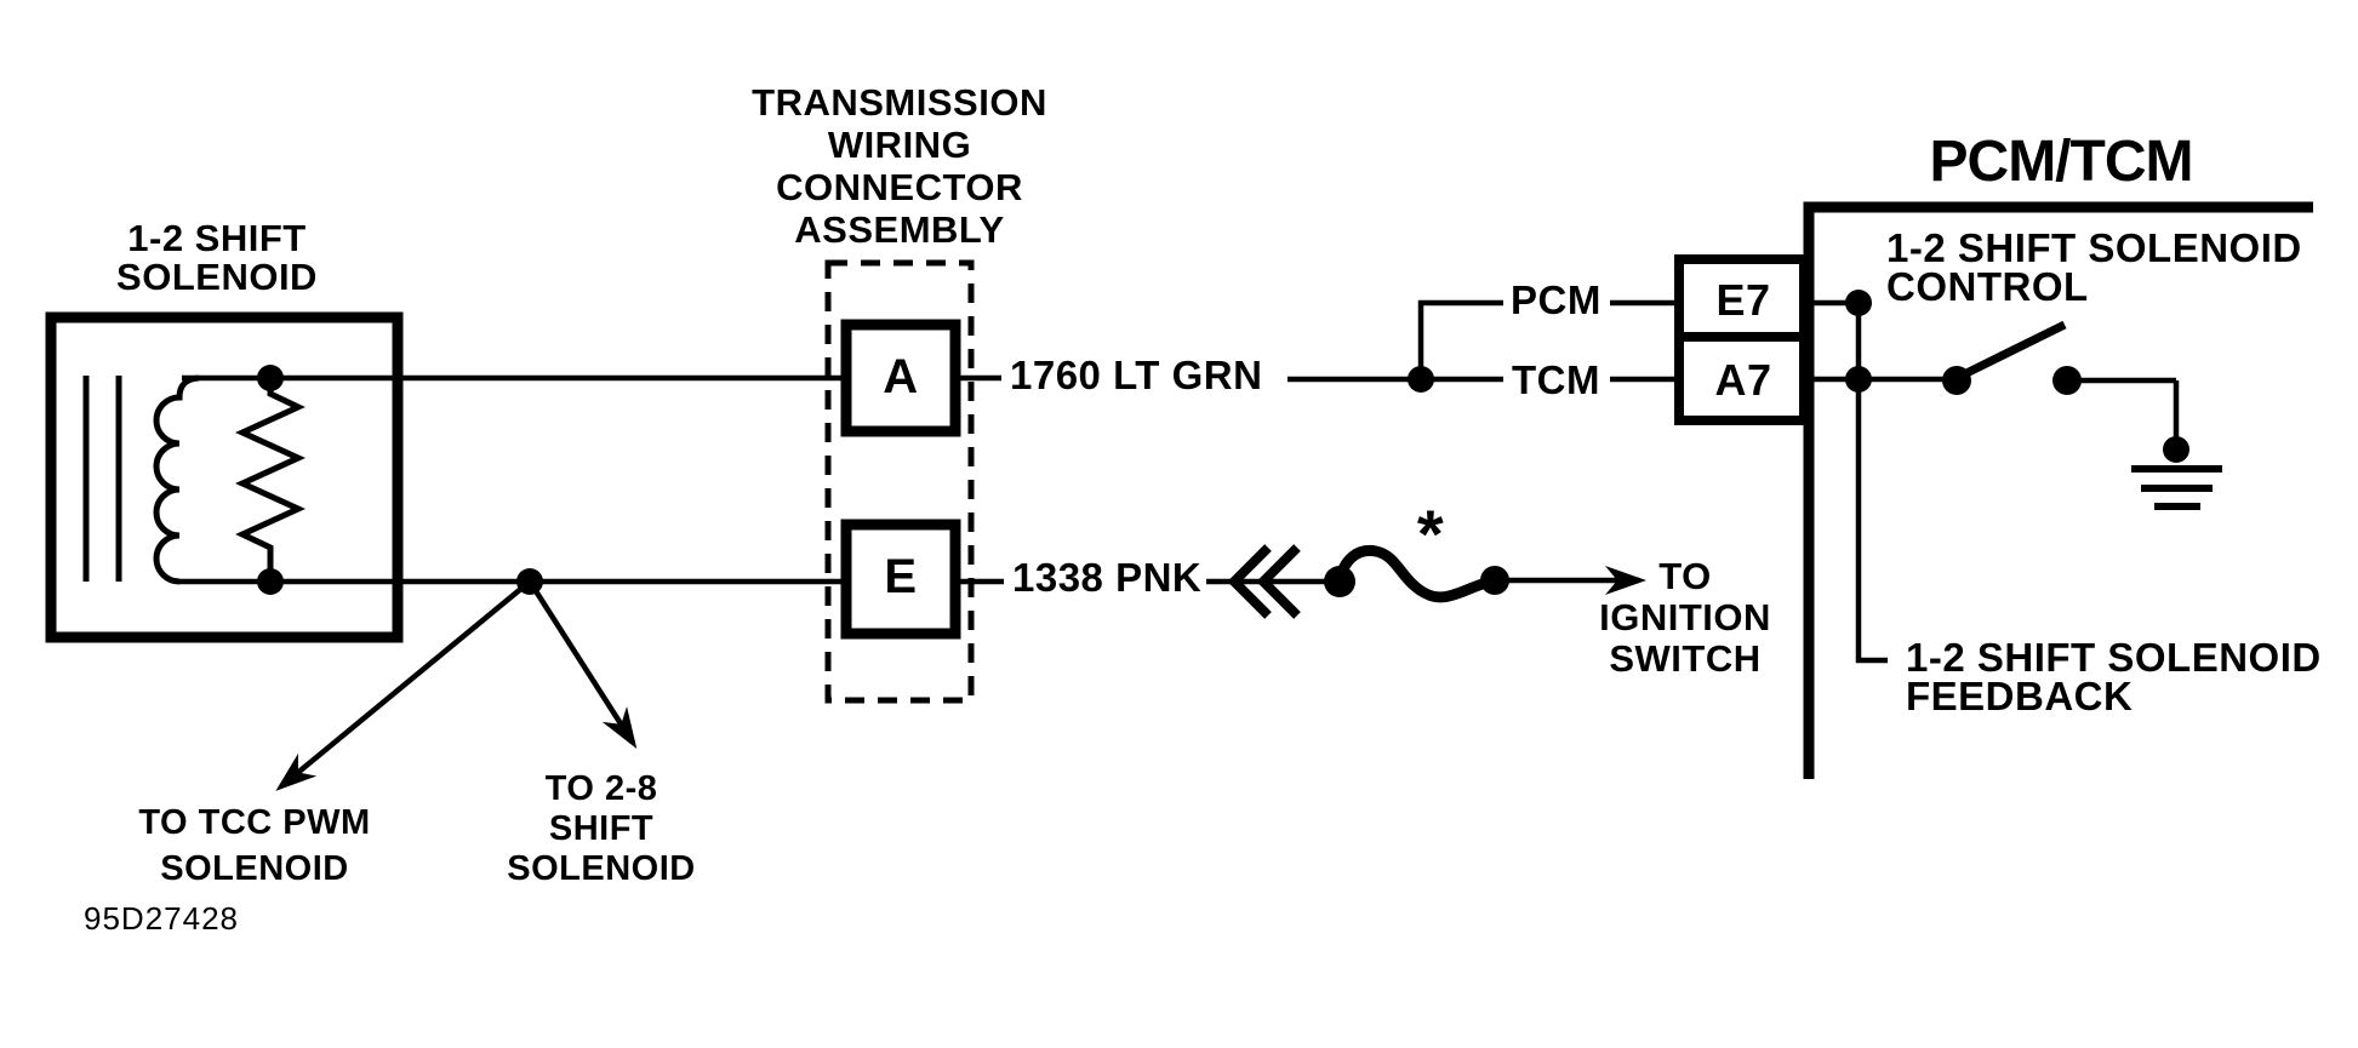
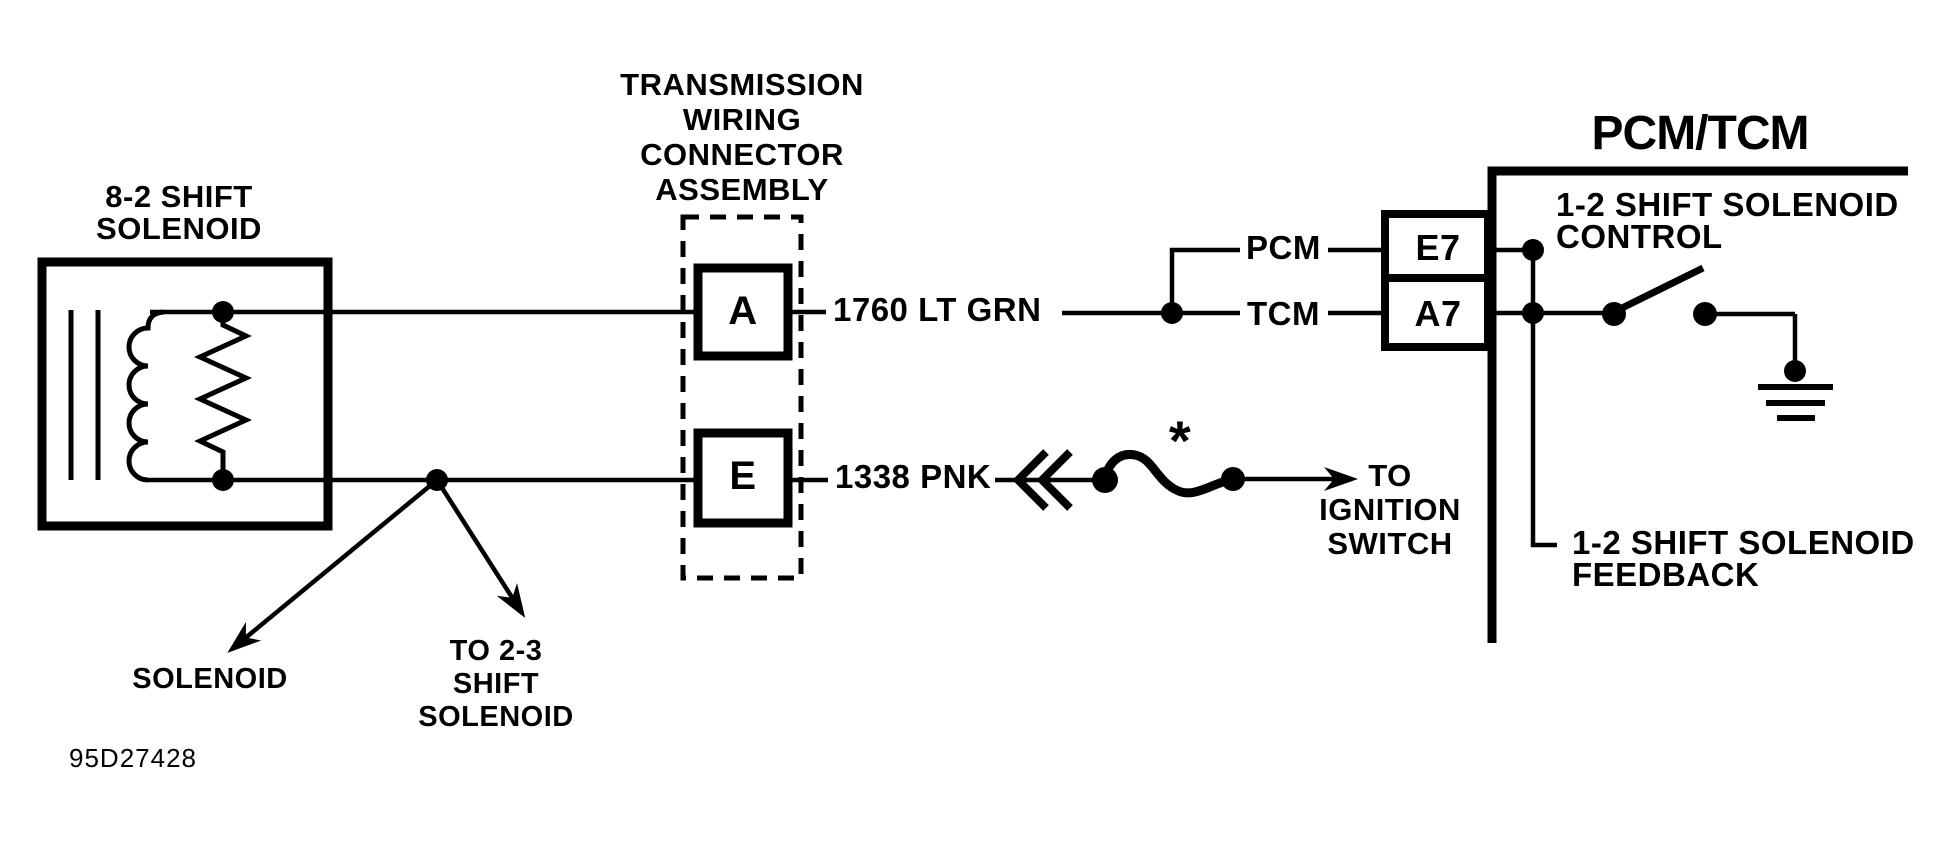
- 1-2 SHIFT
+ 8-2 SHIFT
  SOLENOID
  TRANSMISSION
  WIRING
  CONNECTOR
  ASSEMBLY
  A
  E
  1760 LT GRN
  1338 PNK
  *
  PCM
  TCM
  E7
  A7
  PCM/TCM
  1-2 SHIFT SOLENOID
  CONTROL
  1-2 SHIFT SOLENOID
  FEEDBACK
  TO
  IGNITION
  SWITCH
- TO TCC PWM
  SOLENOID
- TO 2-8
+ TO 2-3
  SHIFT
  SOLENOID
  95D27428
